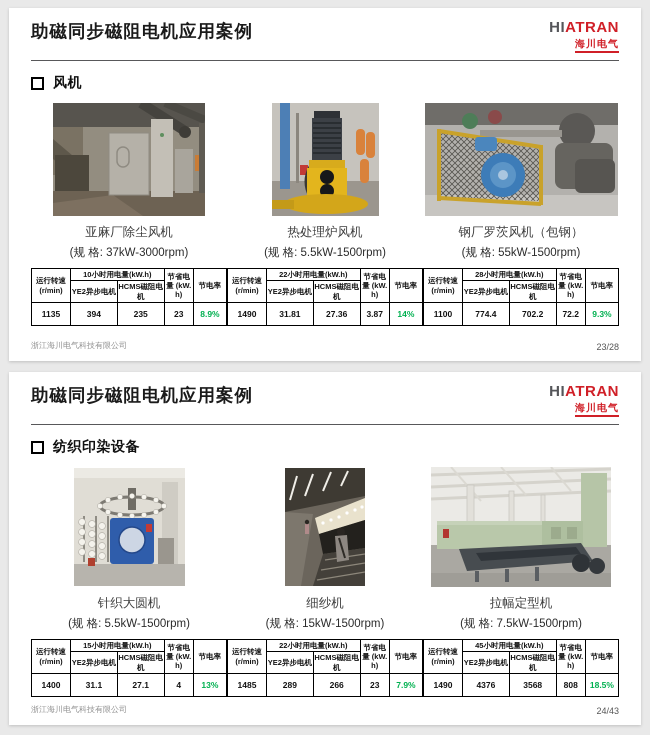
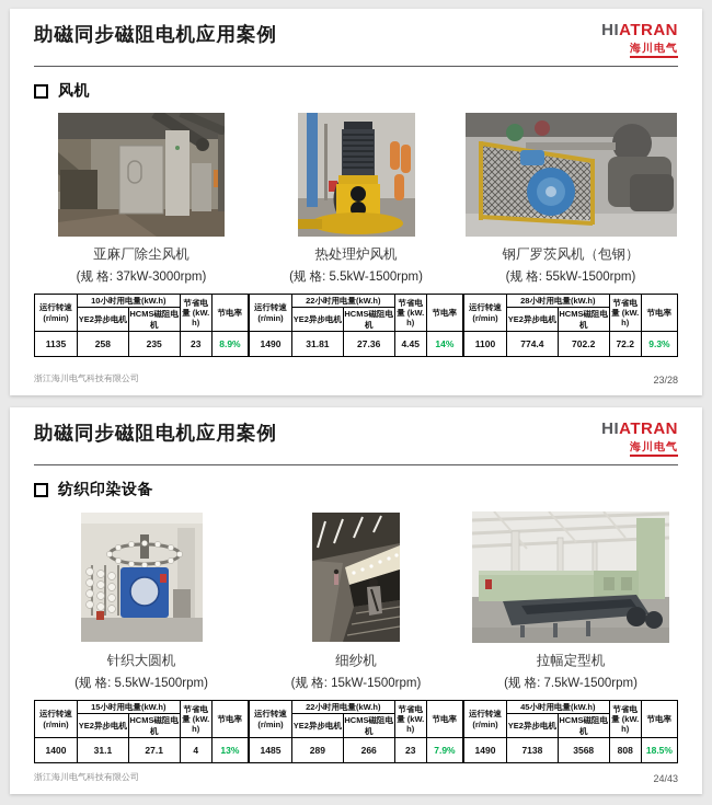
  助磁同步磁阻电机应用案例
  HIATRAN
  海川电气
  风机
  亚麻厂除尘风机
  (规 格: 37kW-3000rpm)
  运行转速 (r/min)	10小时用电量(kW.h)	节省电量 (kW.h)	节电率
  YE2异步电机	HCMS磁阻电机
- 1135	394	235	23	8.9%
+ 1135	258	235	23	8.9%
  热处理炉风机
  (规 格: 5.5kW-1500rpm)
  运行转速 (r/min)	22小时用电量(kW.h)	节省电量 (kW.h)	节电率
  YE2异步电机	HCMS磁阻电机
- 1490	31.81	27.36	3.87	14%
+ 1490	31.81	27.36	4.45	14%
  钢厂罗茨风机（包钢）
  (规 格: 55kW-1500rpm)
  运行转速 (r/min)	28小时用电量(kW.h)	节省电量 (kW.h)	节电率
  YE2异步电机	HCMS磁阻电机
  1100	774.4	702.2	72.2	9.3%
  浙江海川电气科技有限公司
  23/28
  助磁同步磁阻电机应用案例
  HIATRAN
  海川电气
  纺织印染设备
  针织大圆机
  (规 格: 5.5kW-1500rpm)
  运行转速 (r/min)	15小时用电量(kW.h)	节省电量 (kW.h)	节电率
  YE2异步电机	HCMS磁阻电机
  1400	31.1	27.1	4	13%
  细纱机
  (规 格: 15kW-1500rpm)
  运行转速 (r/min)	22小时用电量(kW.h)	节省电量 (kW.h)	节电率
  YE2异步电机	HCMS磁阻电机
  1485	289	266	23	7.9%
  拉幅定型机
  (规 格: 7.5kW-1500rpm)
  运行转速 (r/min)	45小时用电量(kW.h)	节省电量 (kW.h)	节电率
  YE2异步电机	HCMS磁阻电机
- 1490	4376	3568	808	18.5%
+ 1490	7138	3568	808	18.5%
  浙江海川电气科技有限公司
  24/43
